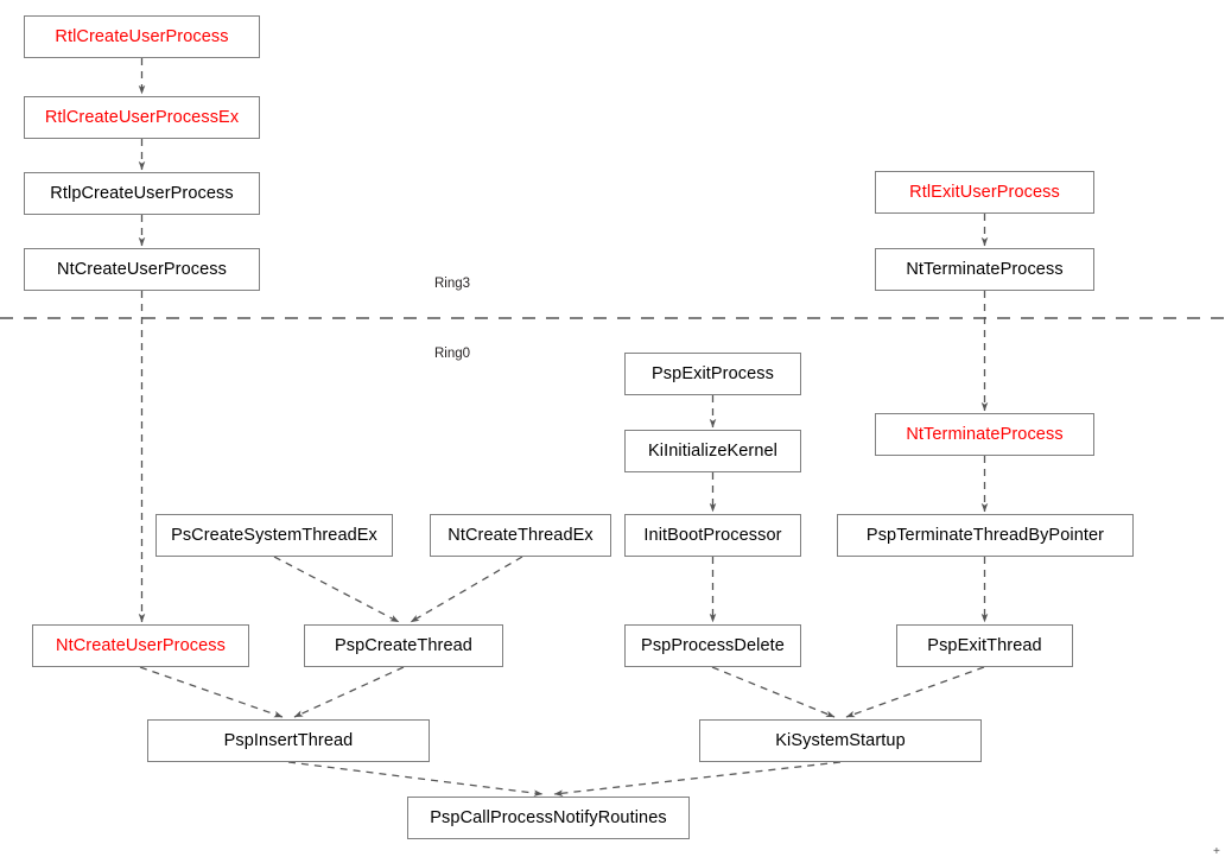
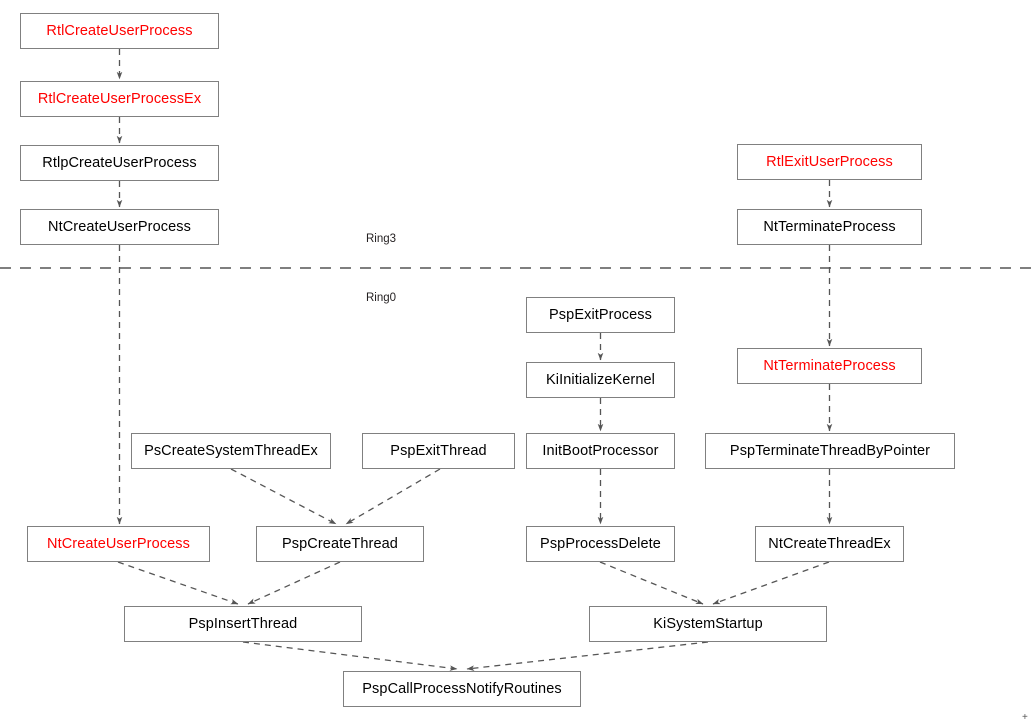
  RtlCreateUserProcess
  RtlCreateUserProcessEx
  RtlpCreateUserProcess
  NtCreateUserProcess
  RtlExitUserProcess
  NtTerminateProcess
  PspExitProcess
  NtTerminateProcess
  KiInitializeKernel
  PsCreateSystemThreadEx
- NtCreateThreadEx
+ PspExitThread
  InitBootProcessor
  PspTerminateThreadByPointer
  NtCreateUserProcess
  PspCreateThread
  PspProcessDelete
- PspExitThread
+ NtCreateThreadEx
  PspInsertThread
  KiSystemStartup
  PspCallProcessNotifyRoutines
  Ring3
  Ring0
  +
